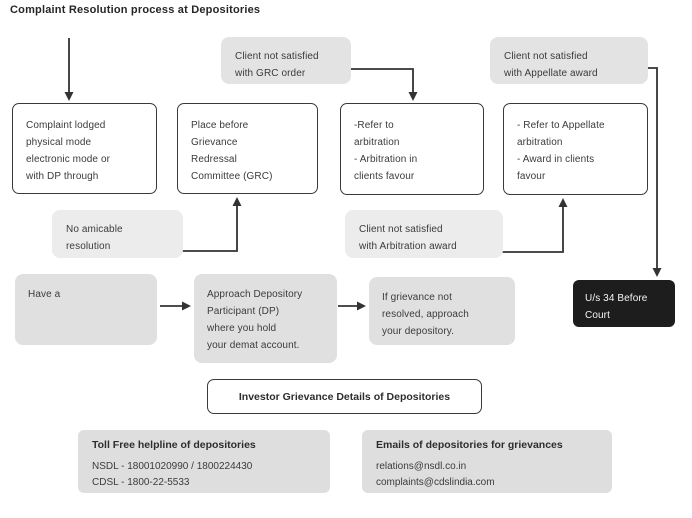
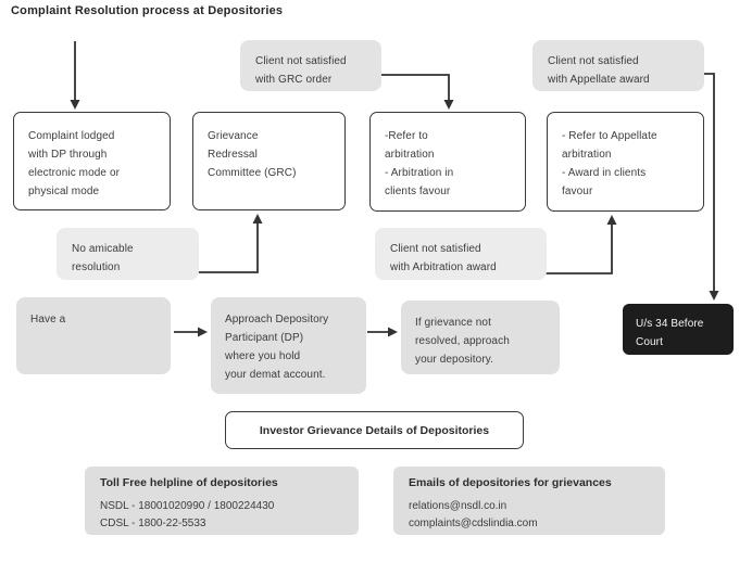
  Complaint Resolution process at Depositories
  Client not satisfied
  with GRC order
  Client not satisfied
  with Appellate award
  Complaint lodged
- physical mode
+ with DP through
  electronic mode or
- with DP through
+ physical mode
- Place before
  Grievance
  Redressal
  Committee (GRC)
  -Refer to
  arbitration
  - Arbitration in
  clients favour
  - Refer to Appellate
  arbitration
  - Award in clients
  favour
  No amicable
  resolution
  Client not satisfied
  with Arbitration award
  Have a
  Approach Depository
  Participant (DP)
  where you hold
  your demat account.
  If grievance not
  resolved, approach
  your depository.
  U/s 34 Before
  Court
  Investor Grievance Details of Depositories
  Toll Free helpline of depositories
  NSDL - 18001020990 / 1800224430
  CDSL - 1800-22-5533
  Emails of depositories for grievances
  relations@nsdl.co.in
  complaints@cdslindia.com
